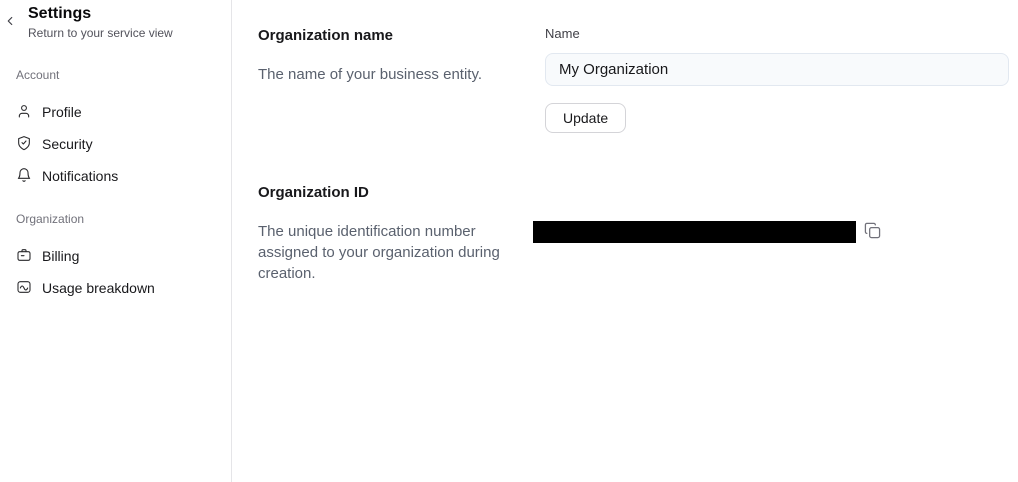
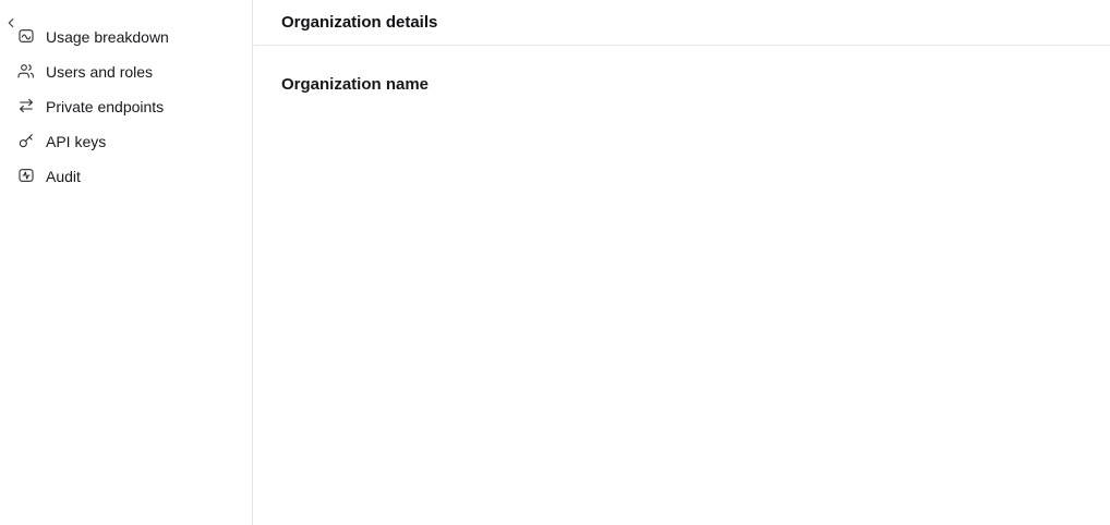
- Settings
- Return to your service view
- Account
- Profile
- Security
- Notifications
- Organization
- Billing
  Usage breakdown
+ Users and roles
+ Private endpoints
+ API keys
+ Audit
+ Organization details
  Organization name
- The name of your business entity.
- Name
- My Organization
- Update
- Organization ID
- The unique identification number assigned to your organization during creation.
